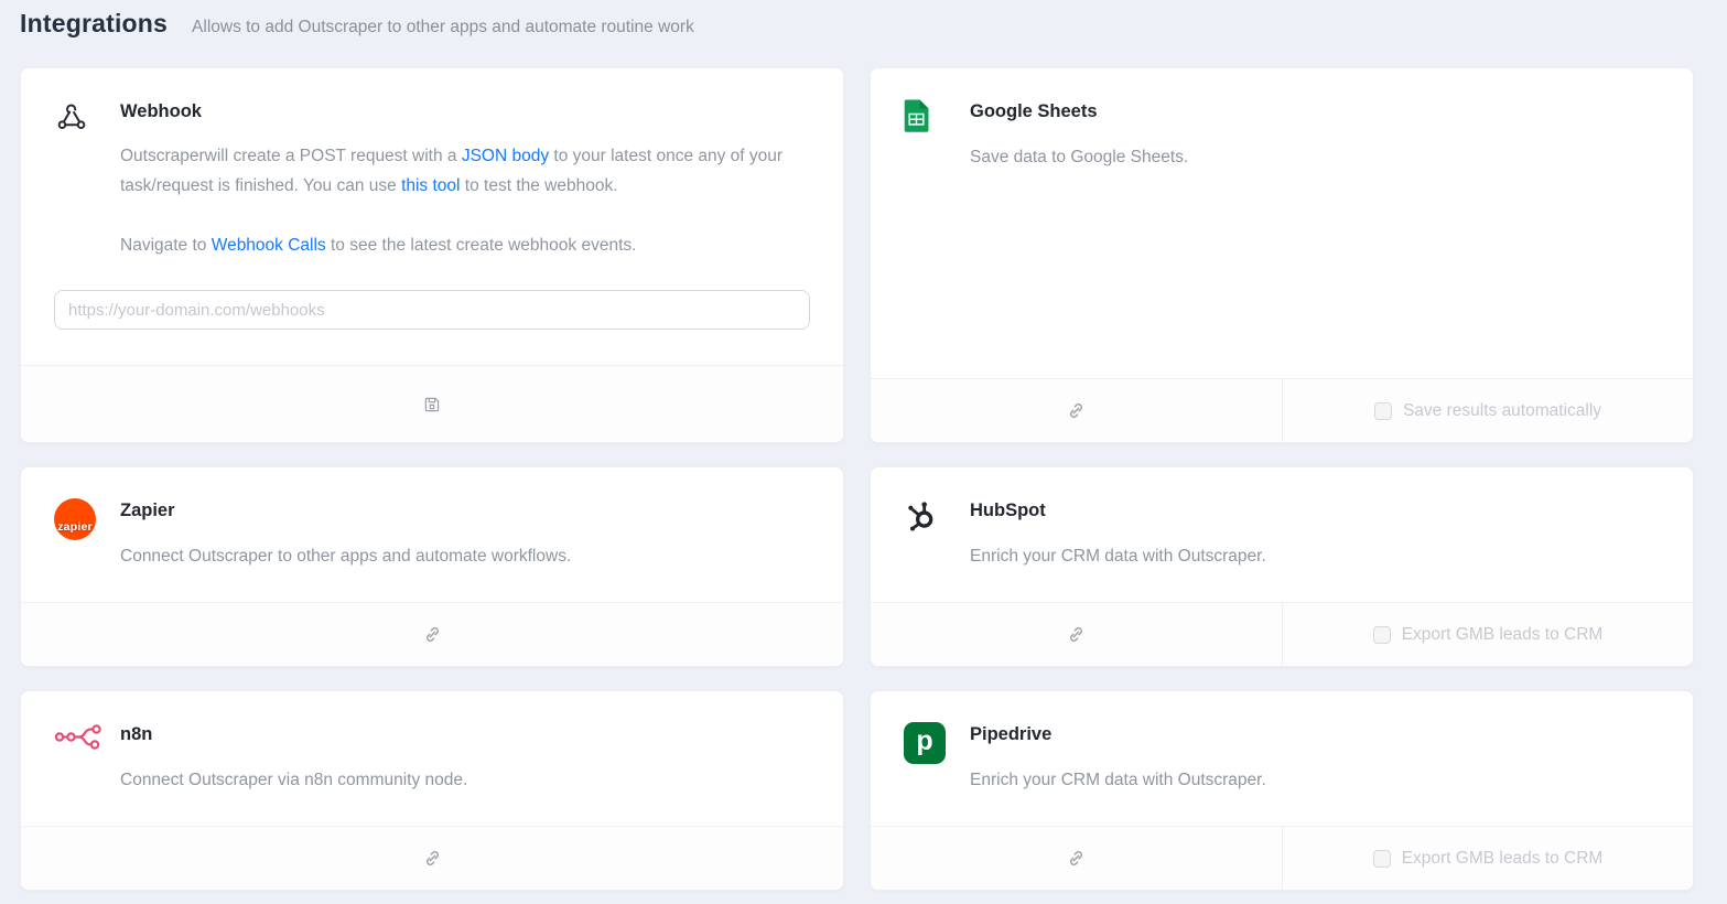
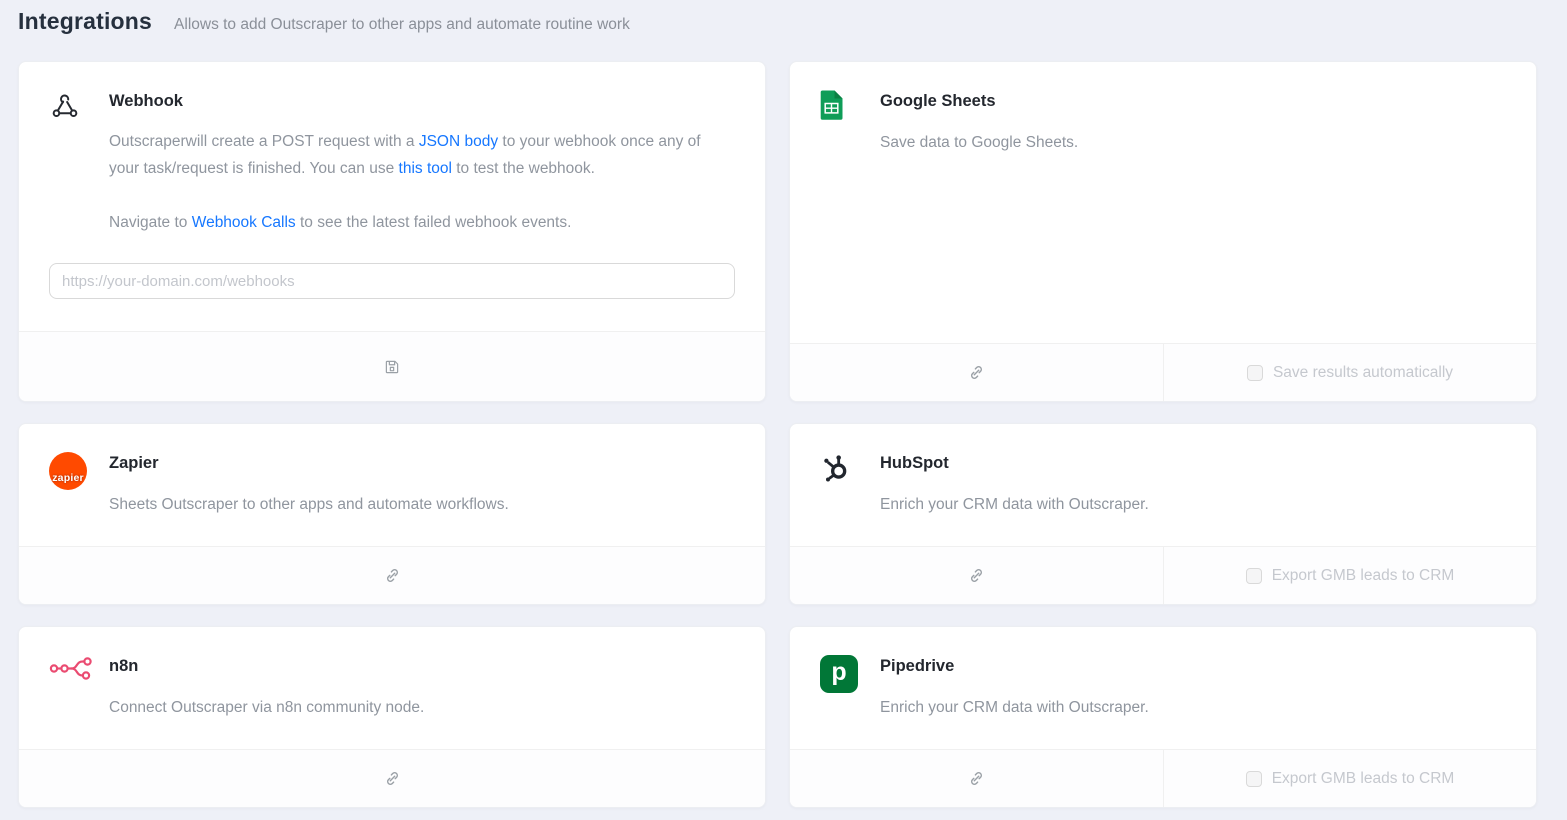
  Integrations
  Allows to add Outscraper to other apps and automate routine work
  Webhook
- Outscraperwill create a POST request with a JSON body to your latest once any of your task/request is finished. You can use this tool to test the webhook.
+ Outscraperwill create a POST request with a JSON body to your webhook once any of your task/request is finished. You can use this tool to test the webhook.
- Navigate to Webhook Calls to see the latest create webhook events.
+ Navigate to Webhook Calls to see the latest failed webhook events.
  https://your-domain.com/webhooks
  Google Sheets
  Save data to Google Sheets.
  Save results automatically
  zapier
  Zapier
- Connect Outscraper to other apps and automate workflows.
+ Sheets Outscraper to other apps and automate workflows.
  HubSpot
  Enrich your CRM data with Outscraper.
  Export GMB leads to CRM
  n8n
  Connect Outscraper via n8n community node.
  p
  Pipedrive
  Enrich your CRM data with Outscraper.
  Export GMB leads to CRM
